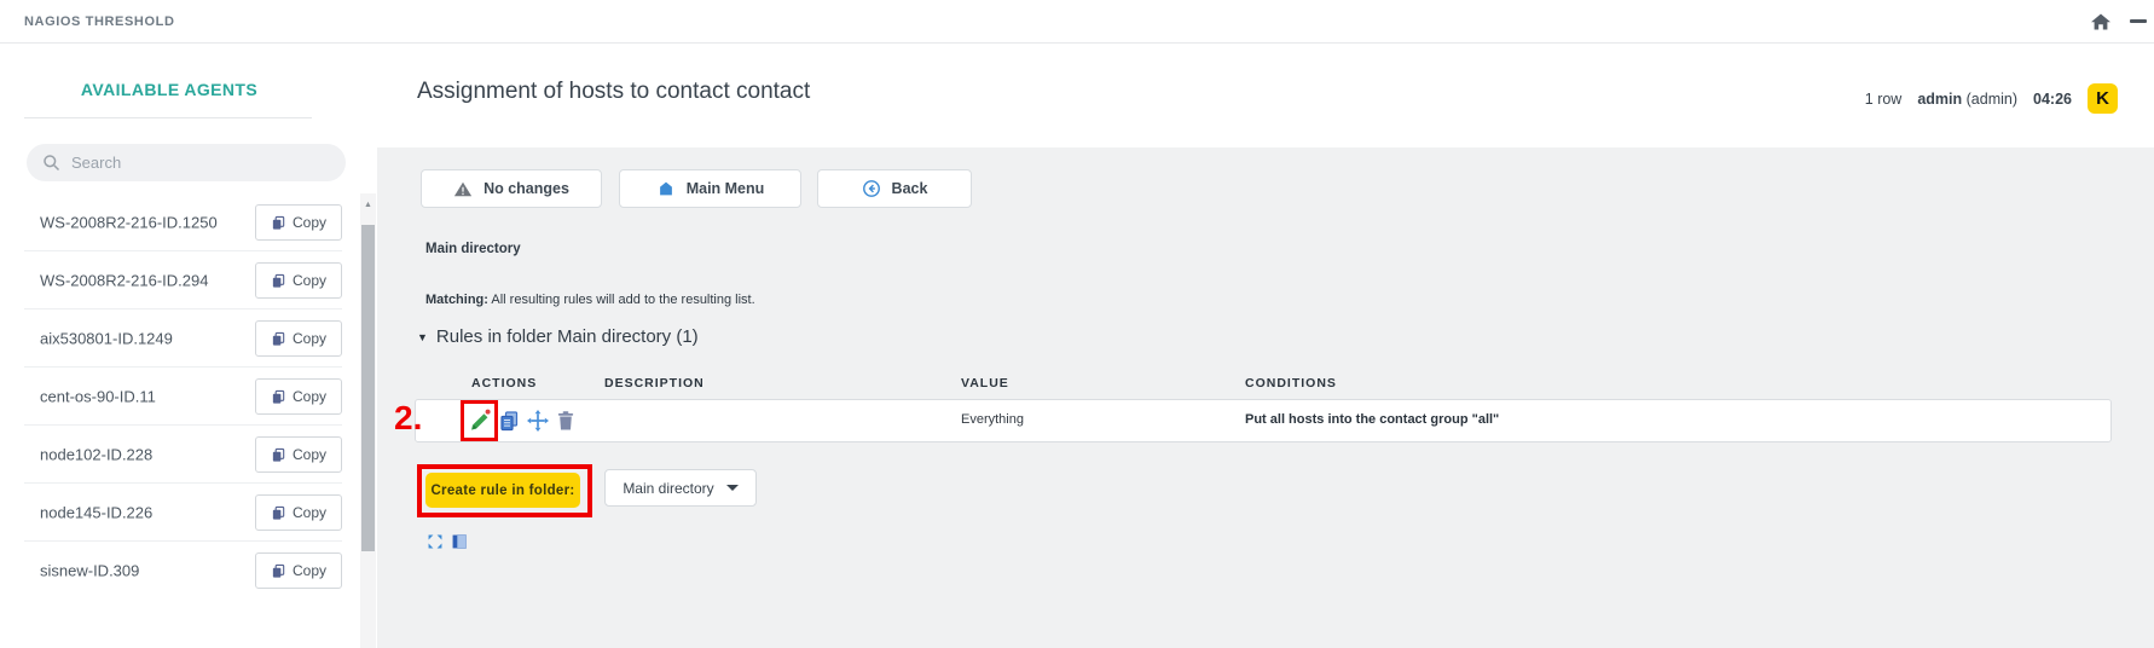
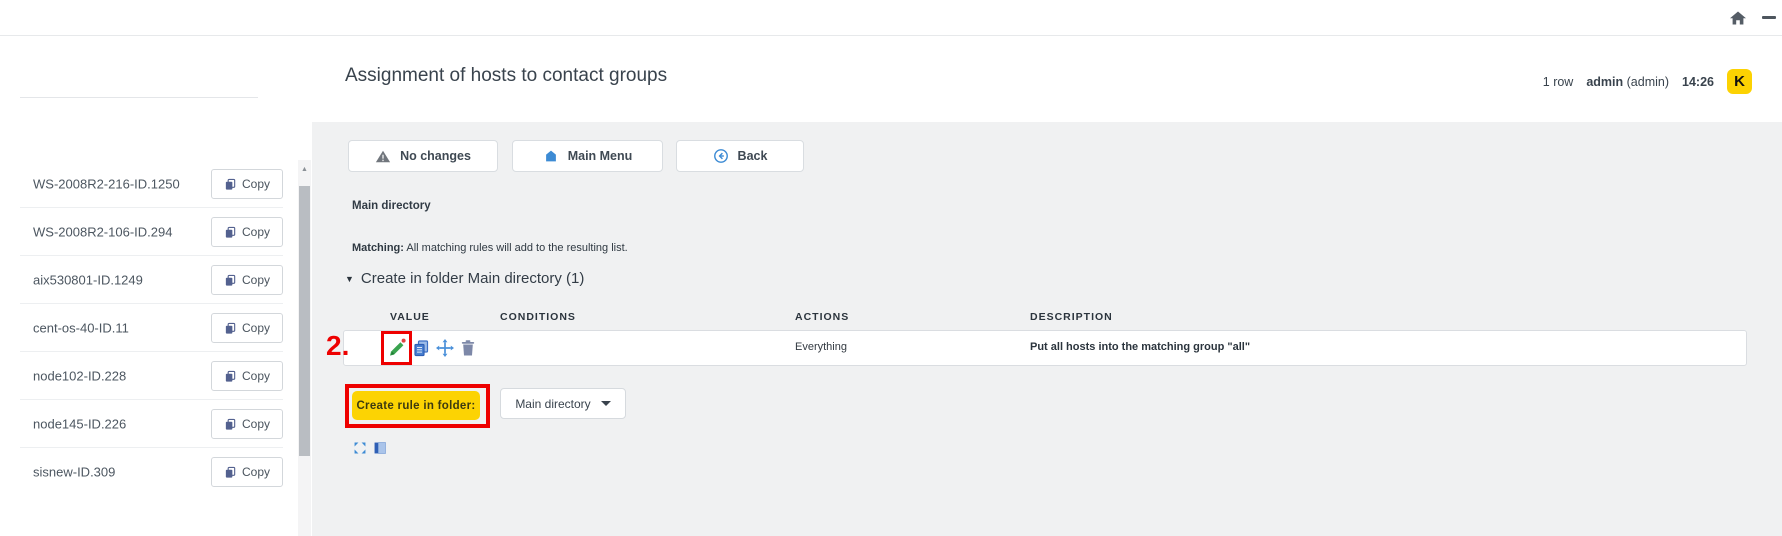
- NAGIOS THRESHOLD
- AVAILABLE AGENTS
- Search
  WS-2008R2-216-ID.1250
  Copy
- WS-2008R2-216-ID.294
+ WS-2008R2-106-ID.294
  Copy
  aix530801-ID.1249
  Copy
- cent-os-90-ID.11
+ cent-os-40-ID.11
  Copy
  node102-ID.228
  Copy
  node145-ID.226
  Copy
  sisnew-ID.309
  Copy
- Assignment of hosts to contact contact
+ Assignment of hosts to contact groups
  1 row
  admin (admin)
- 04:26
+ 14:26
  K
  No changes
  Main Menu
  Back
  Main directory
- Matching: All resulting rules will add to the resulting list.
+ Matching: All matching rules will add to the resulting list.
  ▼
- Rules in folder Main directory (1)
+ Create in folder Main directory (1)
- ACTIONS
+ VALUE
- DESCRIPTION
+ CONDITIONS
- VALUE
+ ACTIONS
- CONDITIONS
+ DESCRIPTION
  Everything
- Put all hosts into the contact group "all"
+ Put all hosts into the matching group "all"
  2.
  Create rule in folder:
  Main directory
